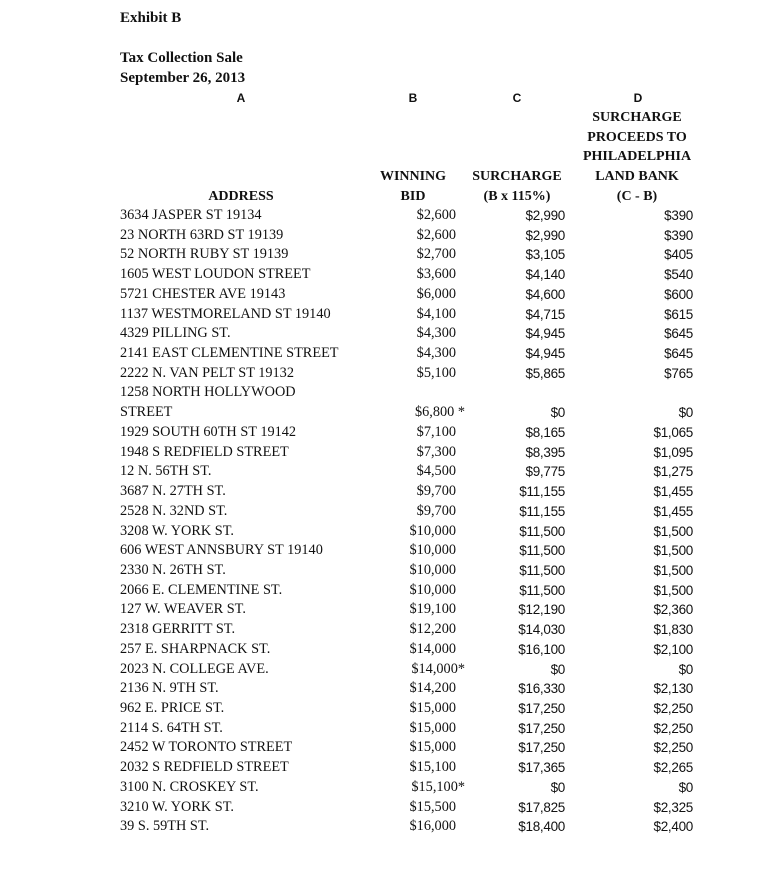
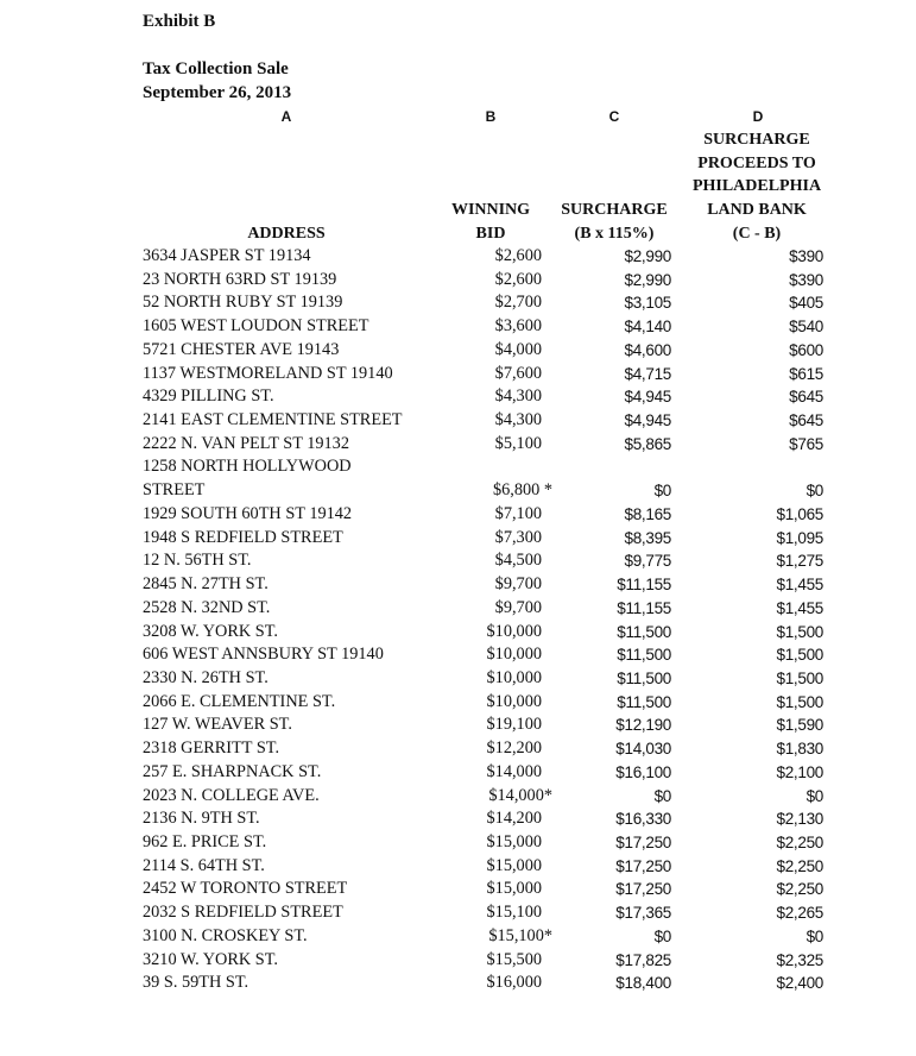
  Exhibit B
  Tax Collection Sale
  September 26, 2013
  A
  B
  C
  D
  ADDRESS
  WINNING
  BID
  SURCHARGE
  (B x 115%)
  SURCHARGE
  PROCEEDS TO
  PHILADELPHIA
  LAND BANK
  (C - B)
  3634 JASPER ST 19134
  $2,600
  $2,990
  $390
  23 NORTH 63RD ST 19139
  $2,600
  $2,990
  $390
  52 NORTH RUBY ST 19139
  $2,700
  $3,105
  $405
  1605 WEST LOUDON STREET
  $3,600
  $4,140
  $540
  5721 CHESTER AVE 19143
- $6,000
+ $4,000
  $4,600
  $600
  1137 WESTMORELAND ST 19140
- $4,100
+ $7,600
  $4,715
  $615
  4329 PILLING ST.
  $4,300
  $4,945
  $645
  2141 EAST CLEMENTINE STREET
  $4,300
  $4,945
  $645
  2222 N. VAN PELT ST 19132
  $5,100
  $5,865
  $765
  1258 NORTH HOLLYWOOD STREET
  $6,800 *
  $0
  $0
  1929 SOUTH 60TH ST 19142
  $7,100
  $8,165
  $1,065
  1948 S REDFIELD STREET
  $7,300
  $8,395
  $1,095
  12 N. 56TH ST.
  $4,500
  $9,775
  $1,275
- 3687 N. 27TH ST.
+ 2845 N. 27TH ST.
  $9,700
  $11,155
  $1,455
  2528 N. 32ND ST.
  $9,700
  $11,155
  $1,455
  3208 W. YORK ST.
  $10,000
  $11,500
  $1,500
  606 WEST ANNSBURY ST 19140
  $10,000
  $11,500
  $1,500
  2330 N. 26TH ST.
  $10,000
  $11,500
  $1,500
  2066 E. CLEMENTINE ST.
  $10,000
  $11,500
  $1,500
  127 W. WEAVER ST.
  $19,100
  $12,190
- $2,360
+ $1,590
  2318 GERRITT ST.
  $12,200
  $14,030
  $1,830
  257 E. SHARPNACK ST.
  $14,000
  $16,100
  $2,100
  2023 N. COLLEGE AVE.
  $14,000*
  $0
  $0
  2136 N. 9TH ST.
  $14,200
  $16,330
  $2,130
  962 E. PRICE ST.
  $15,000
  $17,250
  $2,250
  2114 S. 64TH ST.
  $15,000
  $17,250
  $2,250
  2452 W TORONTO STREET
  $15,000
  $17,250
  $2,250
  2032 S REDFIELD STREET
  $15,100
  $17,365
  $2,265
  3100 N. CROSKEY ST.
  $15,100*
  $0
  $0
  3210 W. YORK ST.
  $15,500
  $17,825
  $2,325
  39 S. 59TH ST.
  $16,000
  $18,400
  $2,400
